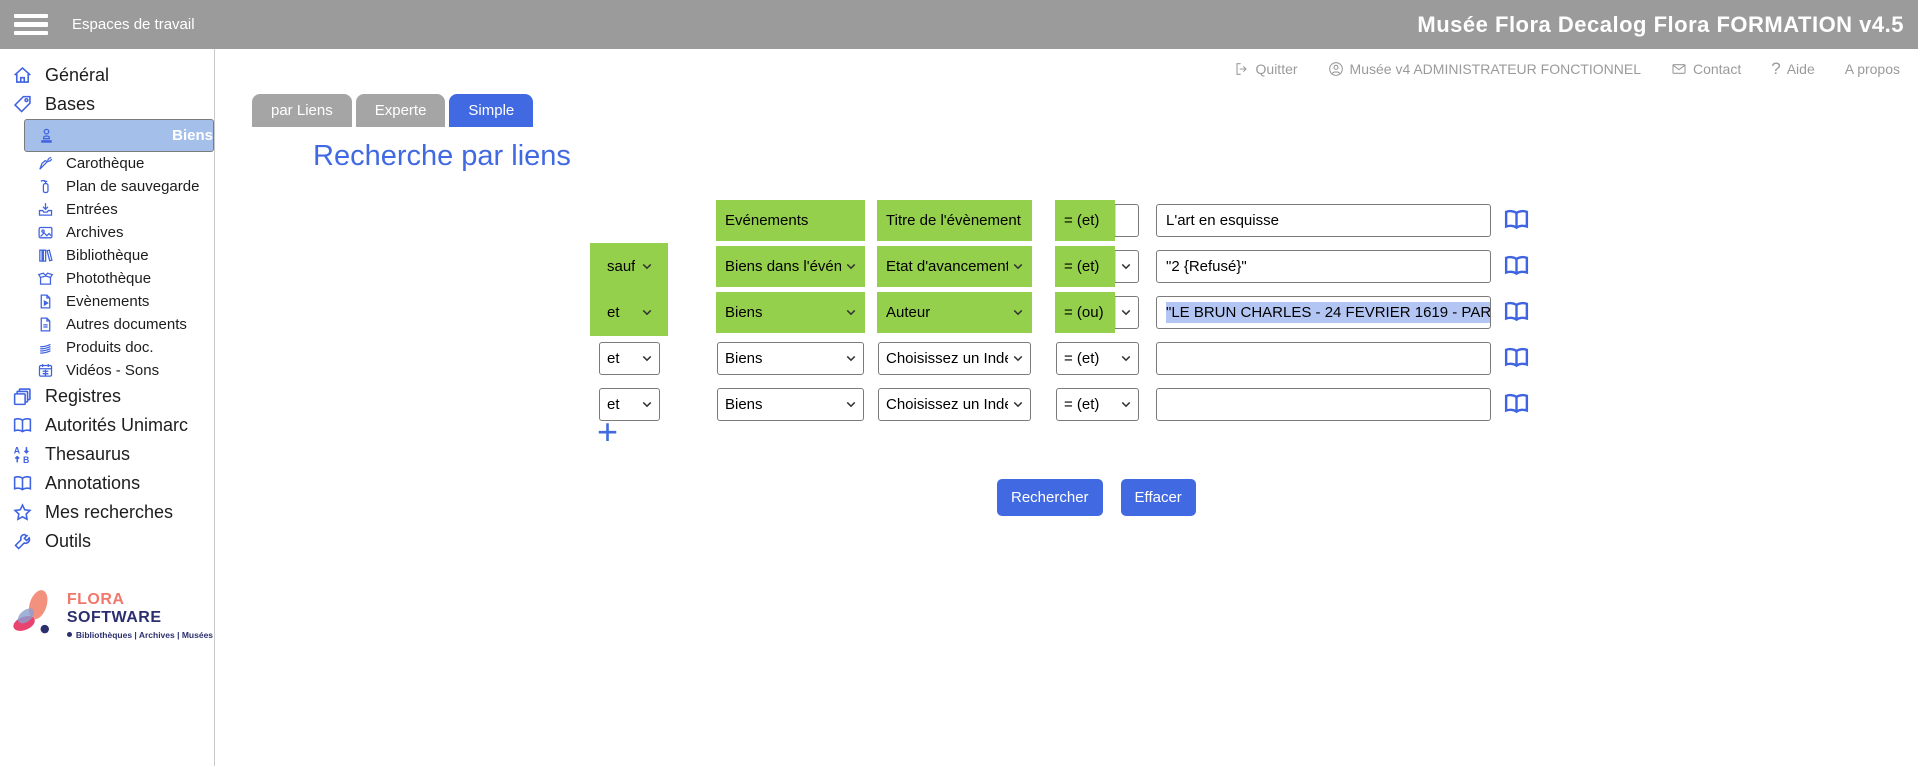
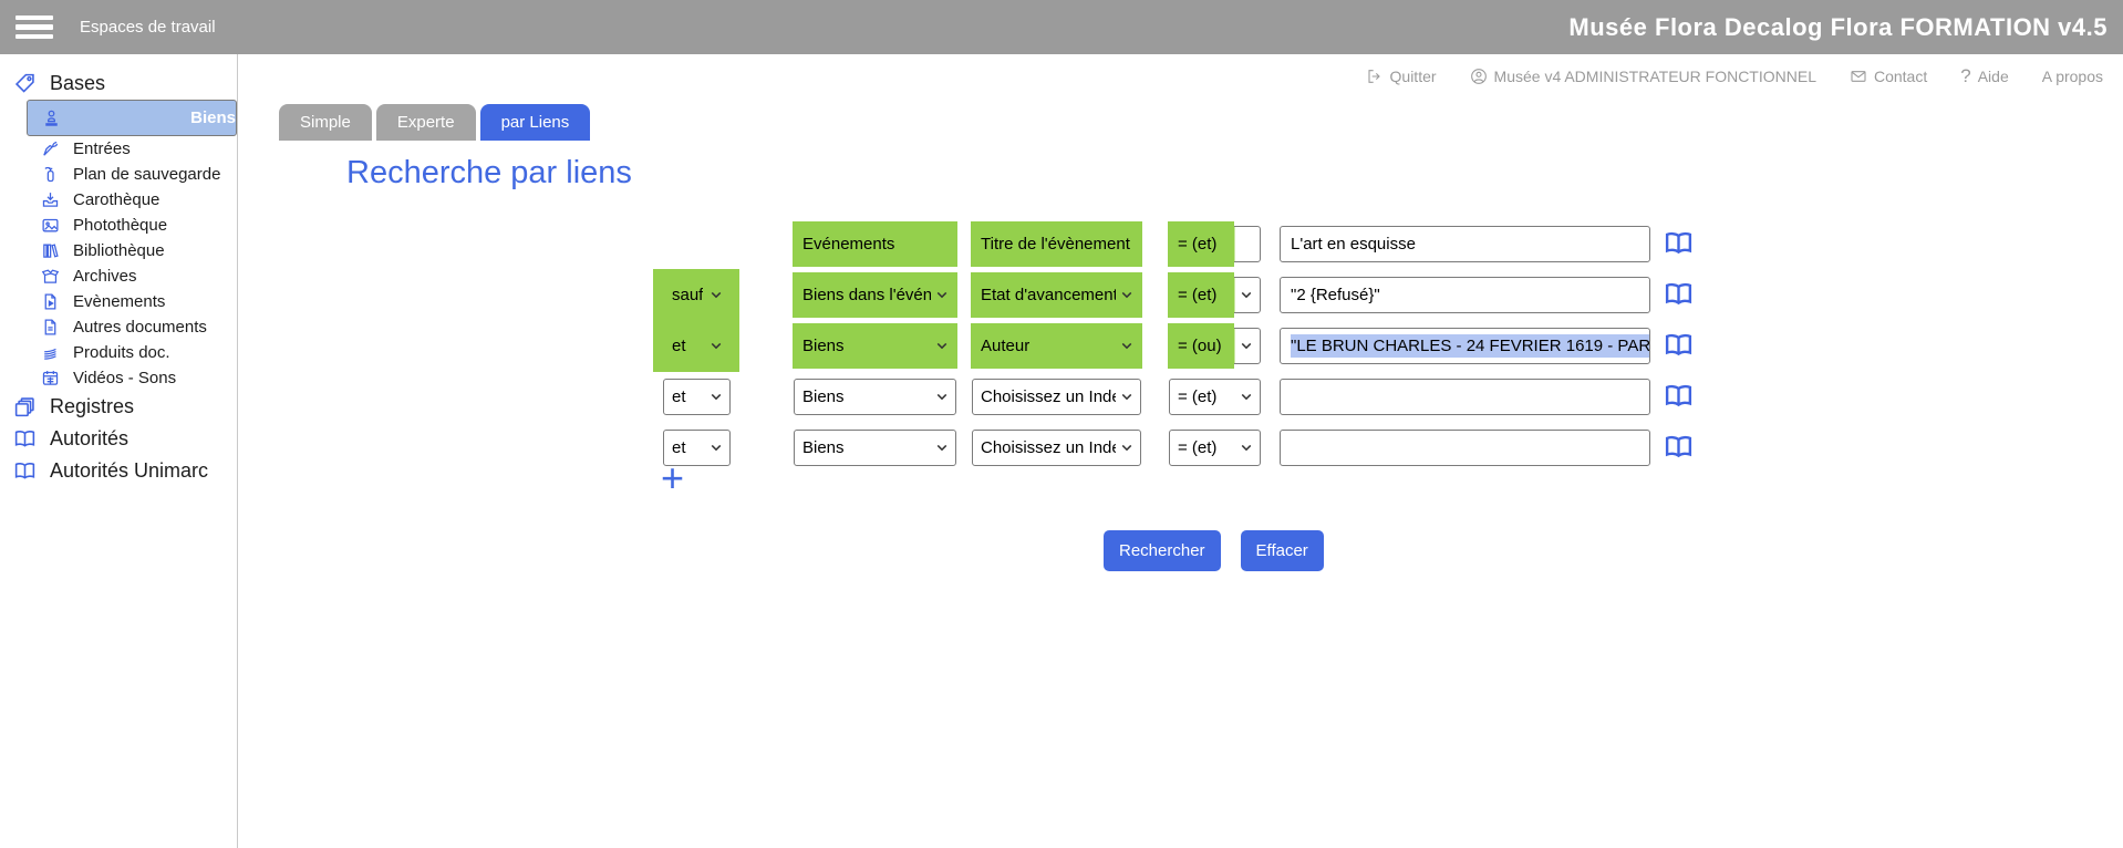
  Espaces de travail
  Musée Flora Decalog Flora FORMATION v4.5
- Général
  Bases
  Biens
- Carothèque
+ Entrées
  Plan de sauvegarde
- Entrées
+ Carothèque
- Archives
+ Photothèque
  Bibliothèque
- Photothèque
+ Archives
  Evènements
  Autres documents
  Produits doc.
  Vidéos - Sons
  Registres
+ Autorités
  Autorités Unimarc
- A
- B
- Thesaurus
- Annotations
- Mes recherches
- Outils
- FLORA SOFTWARE
- Bibliothèques | Archives | Musées
  Quitter
  Musée v4 ADMINISTRATEUR FONCTIONNEL
  Contact
  ?
  Aide
  A propos
- par Liens
+ Simple
  Experte
- Simple
+ par Liens
  Recherche par liens
  Evénements
  Titre de l'évènement
  = (et)
  L'art en esquisse
  sauf
  Biens dans l'évén
  Etat d'avancement
  = (et)
  "2 {Refusé}"
  et
  Biens
  Auteur
  = (ou)
  "LE BRUN CHARLES - 24 FEVRIER 1619 - PAR
  et
  Biens
  Choisissez un Ind
  = (et)
  et
  Biens
  Choisissez un Ind
  = (et)
  +
  Rechercher
  Effacer
